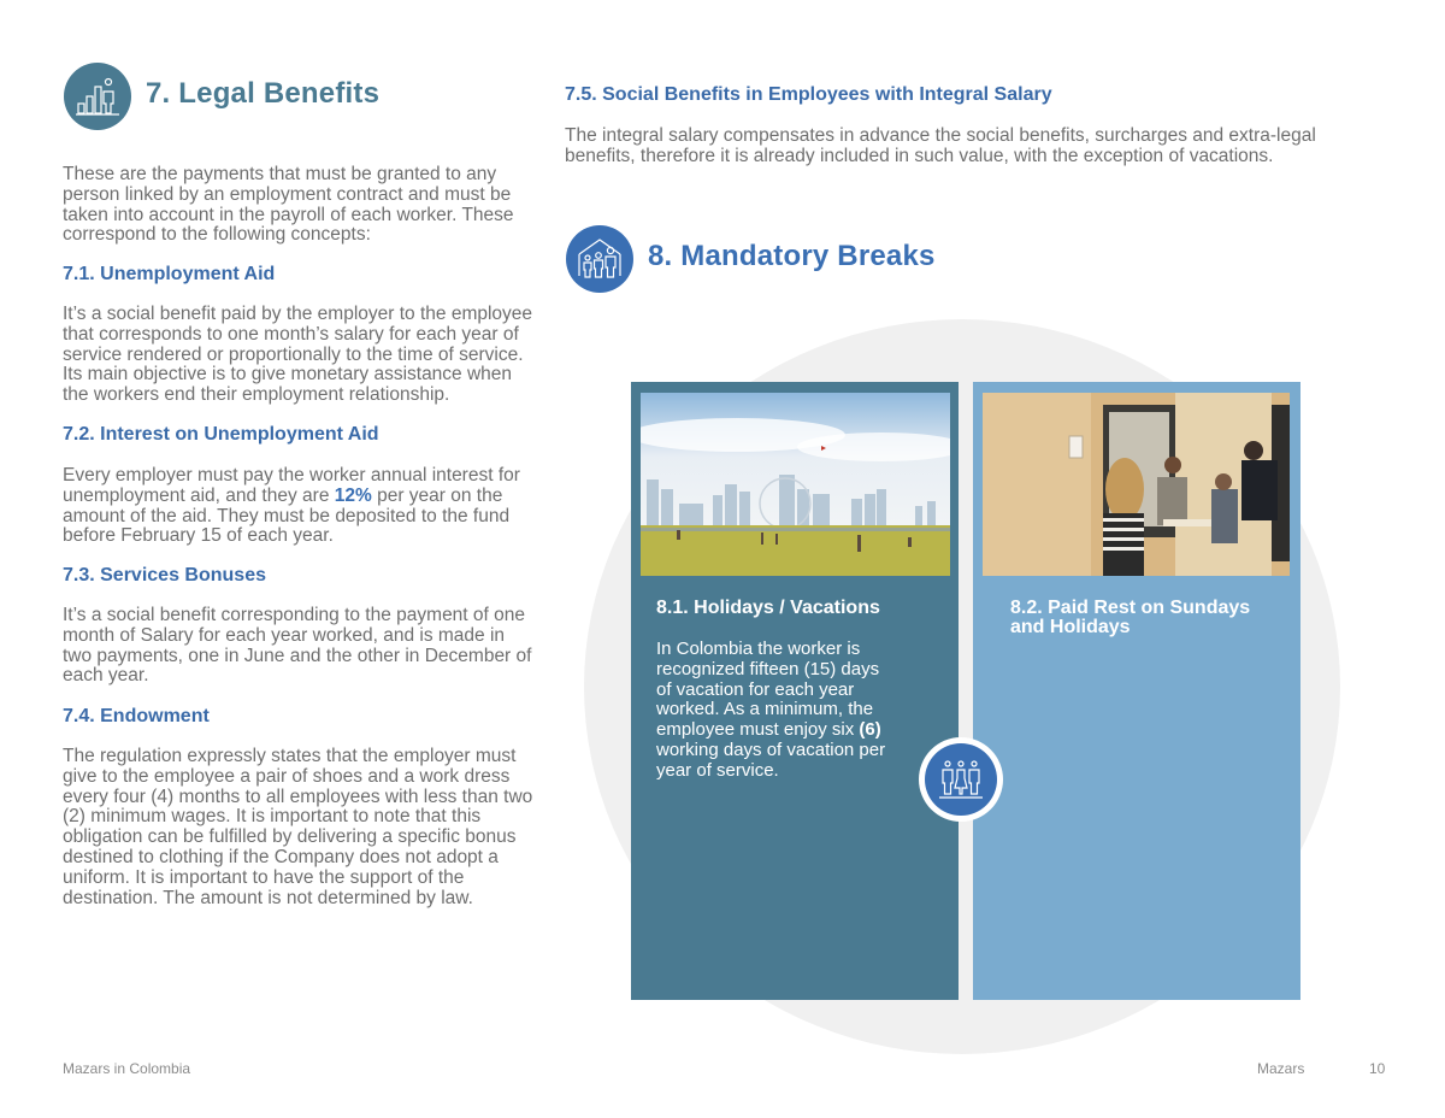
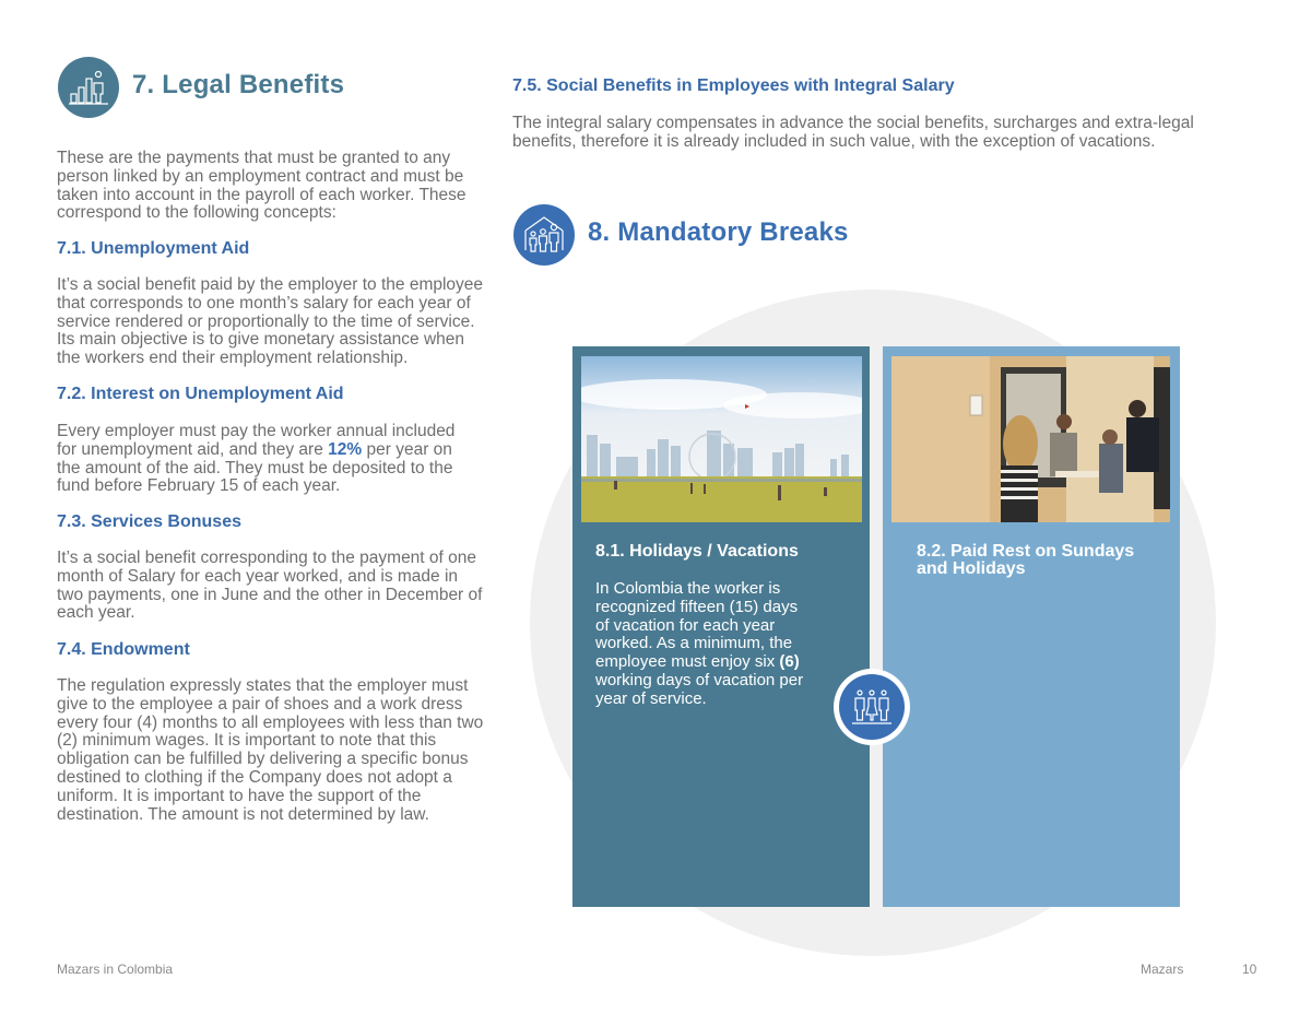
  7. Legal Benefits
  These are the payments that must be granted to any person linked by an employment contract and must be taken into account in the payroll of each worker. These correspond to the following concepts:
  7.1. Unemployment Aid
  It’s a social benefit paid by the employer to the employee that corresponds to one month’s salary for each year of service rendered or proportionally to the time of service. Its main objective is to give monetary assistance when the workers end their employment relationship.
  7.2. Interest on Unemployment Aid
- Every employer must pay the worker annual interest for unemployment aid, and they are 12% per year on the amount of the aid. They must be deposited to the fund before February 15 of each year.
+ Every employer must pay the worker annual included for unemployment aid, and they are 12% per year on the amount of the aid. They must be deposited to the fund before February 15 of each year.
  7.3. Services Bonuses
  It’s a social benefit corresponding to the payment of one month of Salary for each year worked, and is made in two payments, one in June and the other in December of each year.
  7.4. Endowment
  The regulation expressly states that the employer must give to the employee a pair of shoes and a work dress every four (4) months to all employees with less than two (2) minimum wages. It is important to note that this obligation can be fulfilled by delivering a specific bonus destined to clothing if the Company does not adopt a uniform. It is important to have the support of the destination. The amount is not determined by law.
  7.5. Social Benefits in Employees with Integral Salary
  The integral salary compensates in advance the social benefits, surcharges and extra-legal benefits, therefore it is already included in such value, with the exception of vacations.
  8. Mandatory Breaks
  8.1. Holidays / Vacations
  In Colombia the worker is recognized fifteen (15) days of vacation for each year worked. As a minimum, the employee must enjoy six (6) working days of vacation per year of service.
  8.2. Paid Rest on Sundays and Holidays
  Mazars in Colombia
  Mazars
  10
